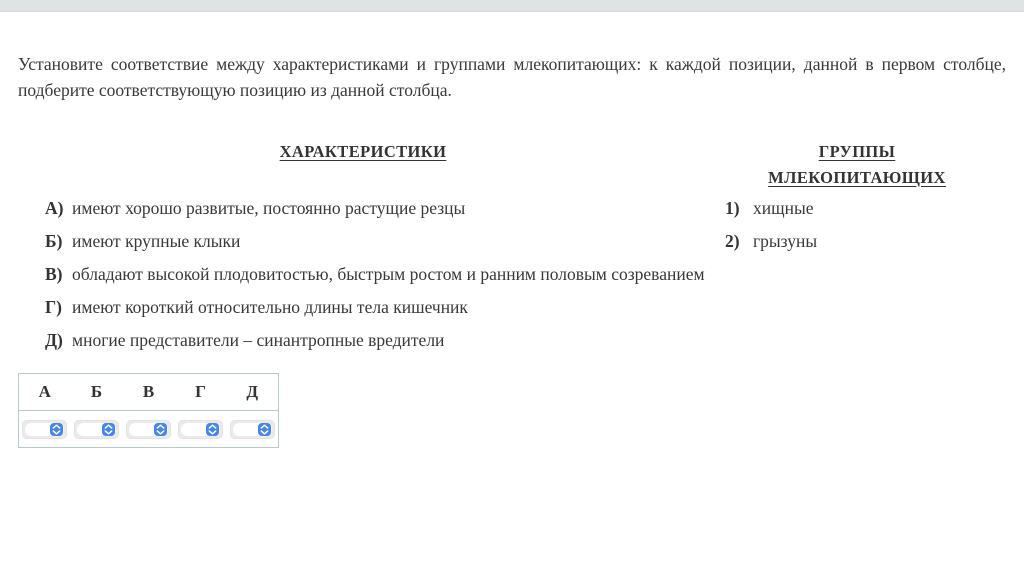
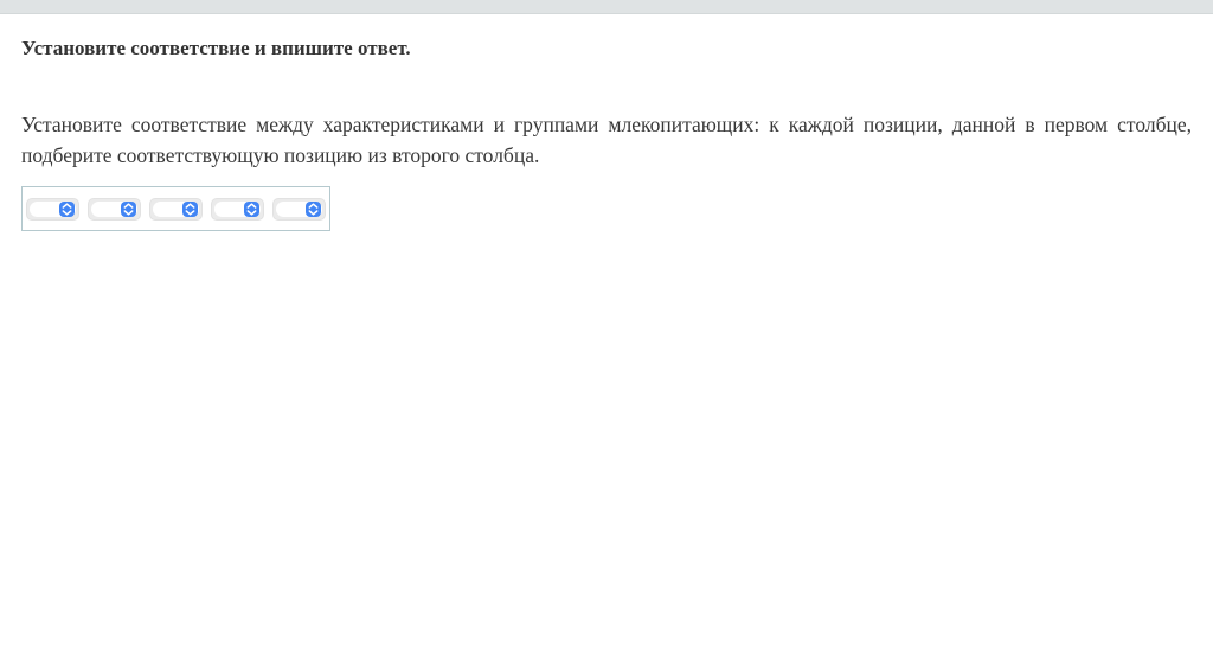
+ Установите соответствие и впишите ответ.
- Установите соответствие между характеристиками и группами млекопитающих: к каждой позиции, данной в первом столбце, подберите соответствующую позицию из данной столбца.
+ Установите соответствие между характеристиками и группами млекопитающих: к каждой позиции, данной в первом столбце, подберите соответствующую позицию из второго столбца.
- ХАРАКТЕРИСТИКИ
- А)
- имеют хорошо развитые, постоянно растущие резцы
- Б)
- имеют крупные клыки
- В)
- обладают высокой плодовитостью, быстрым ростом и ранним половым созреванием
- Г)
- имеют короткий относительно длины тела кишечник
- Д)
- многие представители – синантропные вредители
- ГРУППЫ
- МЛЕКОПИТАЮЩИХ
- 1)
- хищные
- 2)
- грызуны
- А	Б	В	Г	Д
